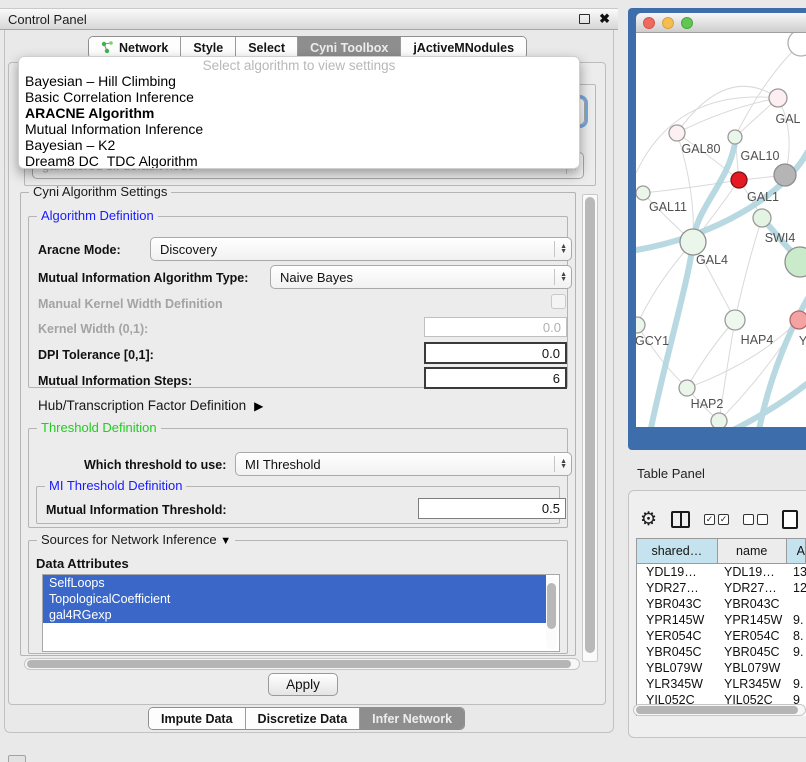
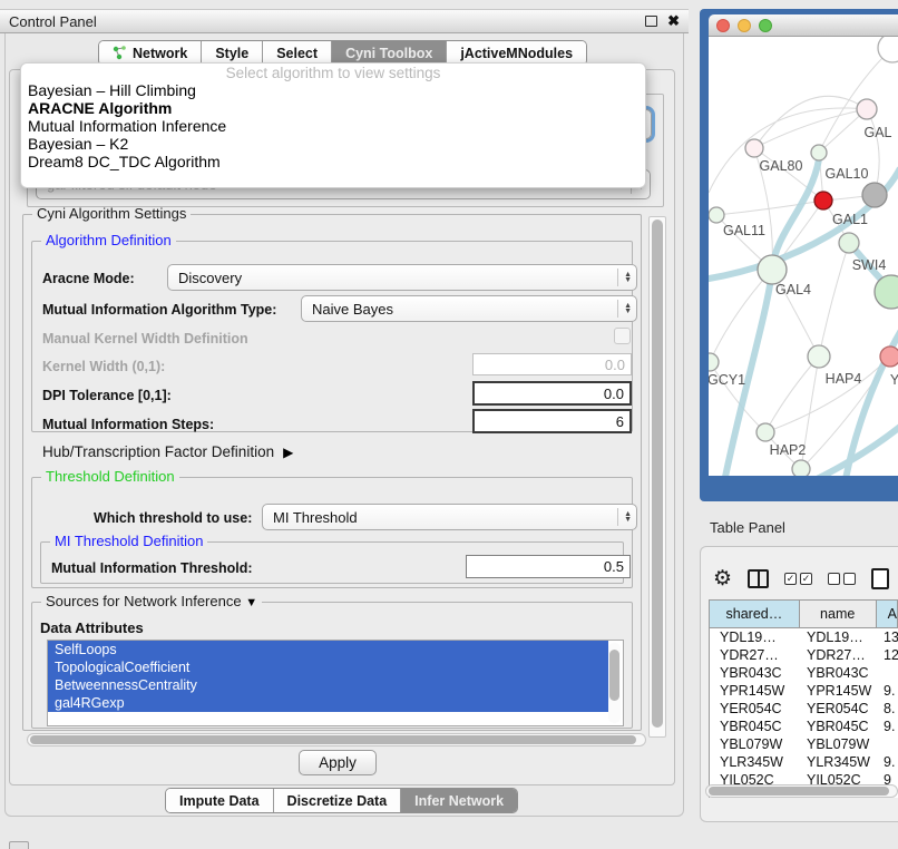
  Control Panel
  ✖
  Network
  Style
  Select
  Cyni Toolbox
  jActiveMNodules
  Select algorithm to view settings
  Bayesian – Hill Climbing
- Basic Correlation Inference
  ARACNE Algorithm
  Mutual Information Inference
  Bayesian – K2
  Dream8 DC_TDC Algorithm
  Cyni Algorithm Settings
  Algorithm Definition
  Aracne Mode:
  Discovery
  Mutual Information Algorithm Type:
  Naive Bayes
  Manual Kernel Width Definition
  Kernel Width (0,1):
  0.0
  DPI Tolerance [0,1]:
  0.0
  Mutual Information Steps:
  6
  Hub/Transcription Factor Definition
  ▶
  Threshold Definition
  Which threshold to use:
  MI Threshold
  MI Threshold Definition
  Mutual Information Threshold:
  0.5
  Sources for Network Inference ▼
  Data Attributes
  SelfLoops
  TopologicalCoefficient
+ BetweennessCentrality
  gal4RGexp
  Apply
  Impute Data
  Discretize Data
  Infer Network
  GAL
  GAL80
  GAL10
  GAL1
  GAL11
  SWI4
  GAL4
  GCY1
  HAP4
  Y
  HAP2
  Table Panel
  ⚙
  ✓
  ✓
  shared…
  name
  A
  YDL19…
  YDL19…
  13
  YDR27…
  YDR27…
  12
  YBR043C
  YBR043C
  YPR145W
  YPR145W
  9.
  YER054C
  YER054C
  8.
  YBR045C
  YBR045C
  9.
  YBL079W
  YBL079W
  YLR345W
  YLR345W
  9.
  YIL052C
  YIL052C
  9
